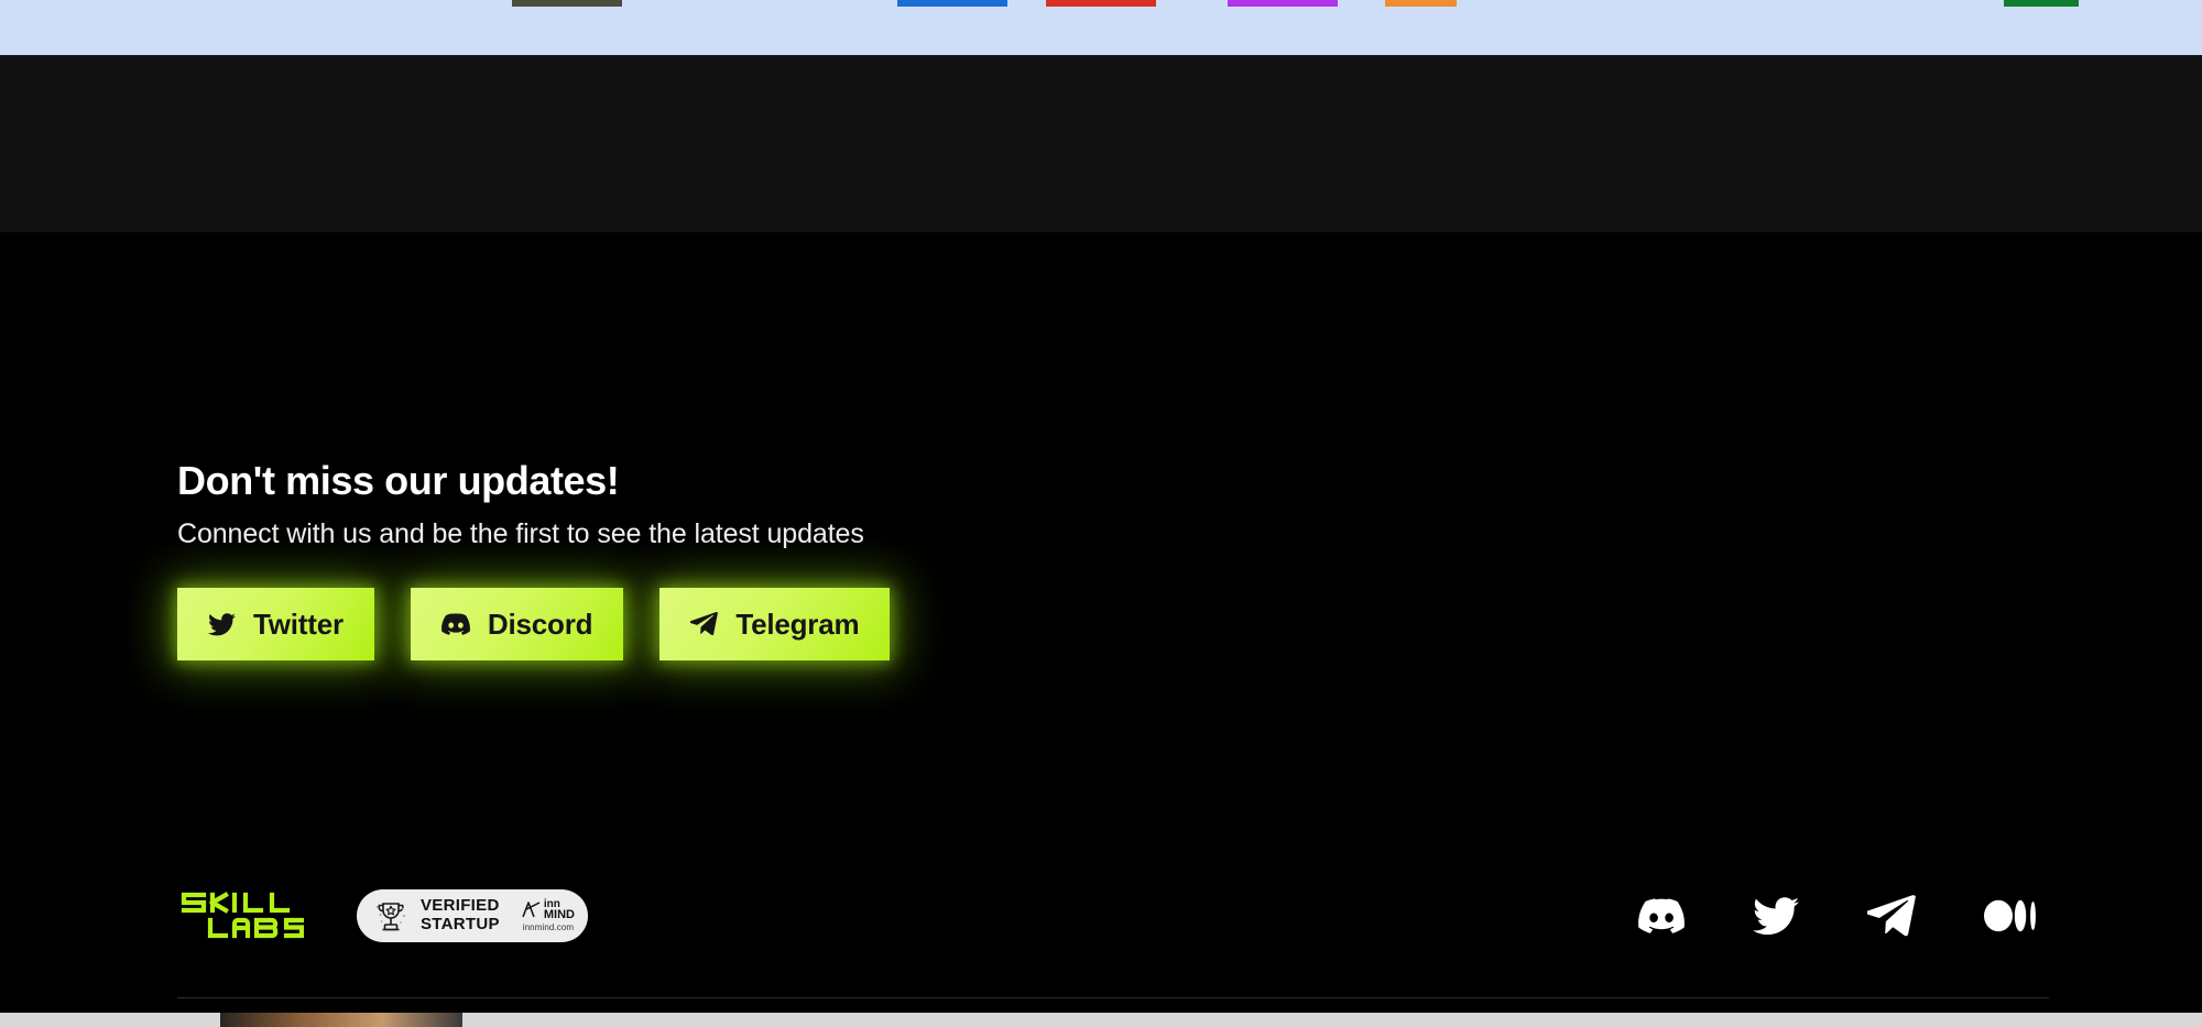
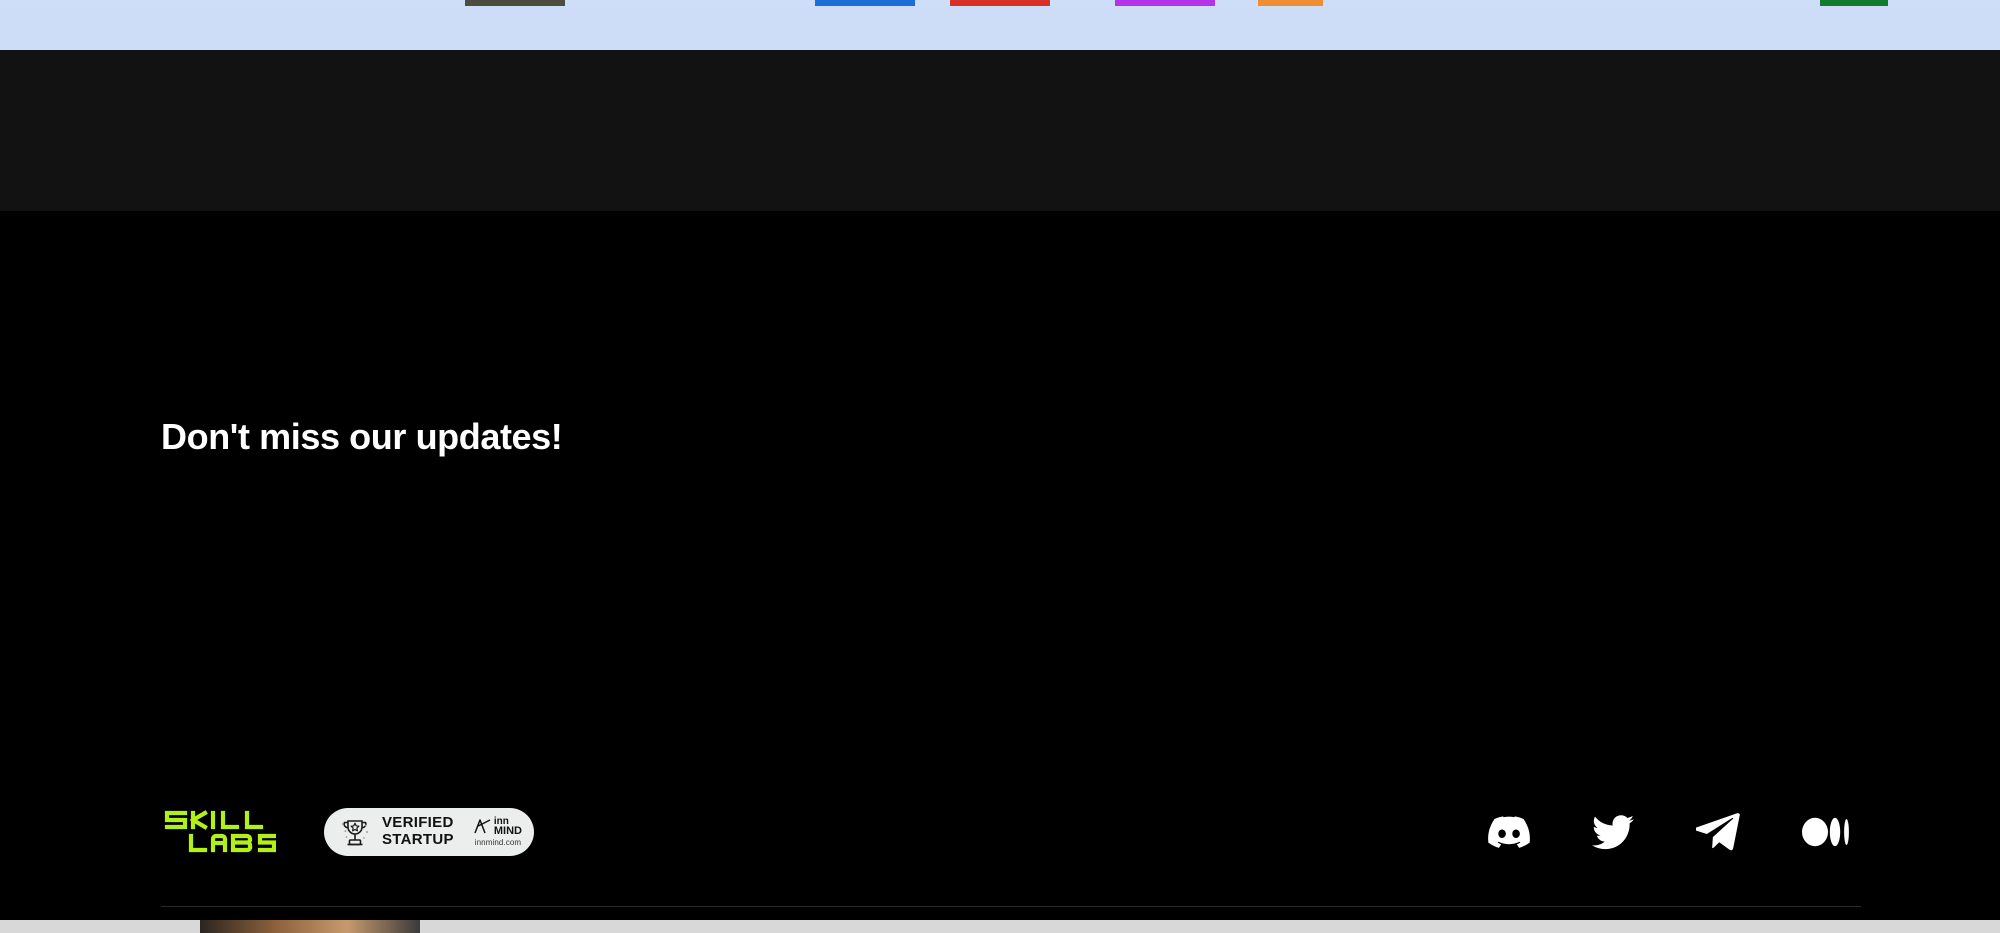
  Don't miss our updates!
- Connect with us and be the first to see the latest updates
- Twitter
- Discord
- Telegram
  VERIFIED
  STARTUP
  inn
  MIND
  innmind.com
